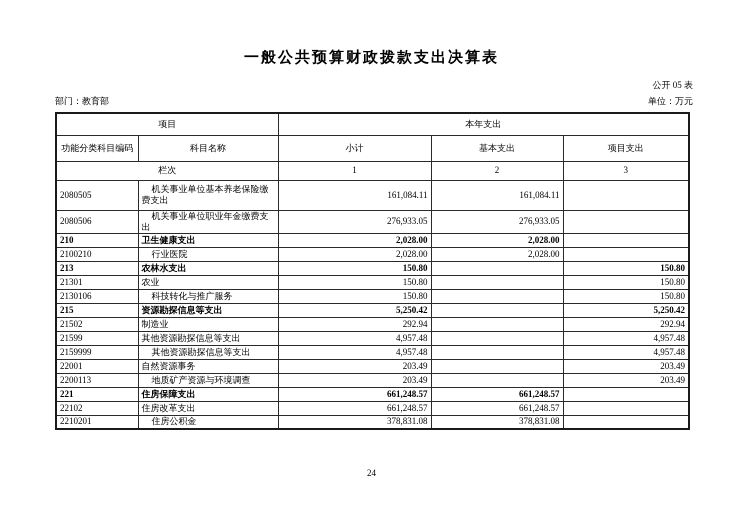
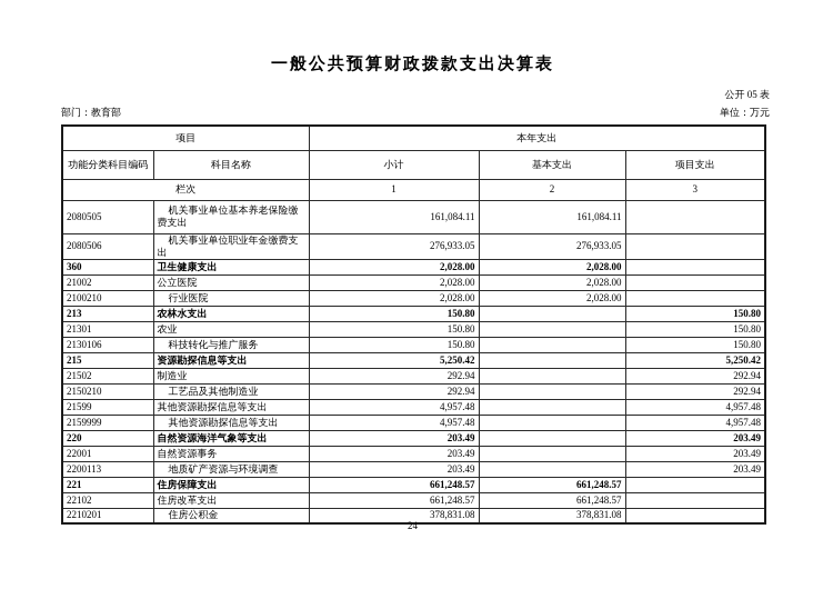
  一般公共预算财政拨款支出决算表
  公开 05 表
  部门：教育部
  单位：万元
  项目	本年支出
  功能分类科目编码	科目名称	小计	基本支出	项目支出
  栏次	1	2	3
  2080505	机关事业单位基本养老保险缴费支出	161,084.11	161,084.11
  2080506	机关事业单位职业年金缴费支出	276,933.05	276,933.05
- 210	卫生健康支出	2,028.00	2,028.00
+ 360	卫生健康支出	2,028.00	2,028.00
+ 21002	公立医院	2,028.00	2,028.00
  2100210	行业医院	2,028.00	2,028.00
  213	农林水支出	150.80		150.80
  21301	农业	150.80		150.80
  2130106	科技转化与推广服务	150.80		150.80
  215	资源勘探信息等支出	5,250.42		5,250.42
  21502	制造业	292.94		292.94
+ 2150210	工艺品及其他制造业	292.94		292.94
  21599	其他资源勘探信息等支出	4,957.48		4,957.48
  2159999	其他资源勘探信息等支出	4,957.48		4,957.48
+ 220	自然资源海洋气象等支出	203.49		203.49
  22001	自然资源事务	203.49		203.49
  2200113	地质矿产资源与环境调查	203.49		203.49
  221	住房保障支出	661,248.57	661,248.57
  22102	住房改革支出	661,248.57	661,248.57
  2210201	住房公积金	378,831.08	378,831.08
  24
